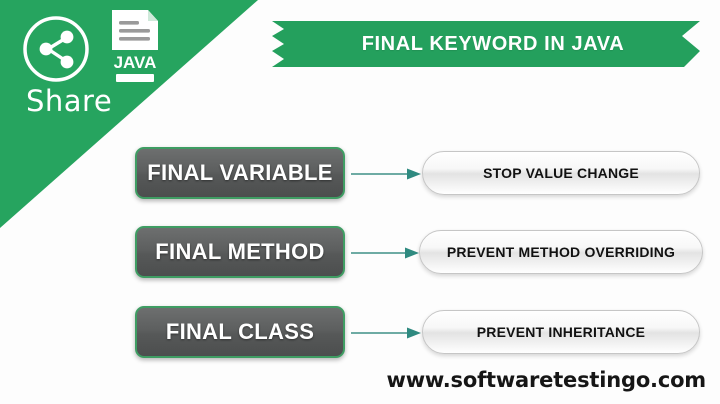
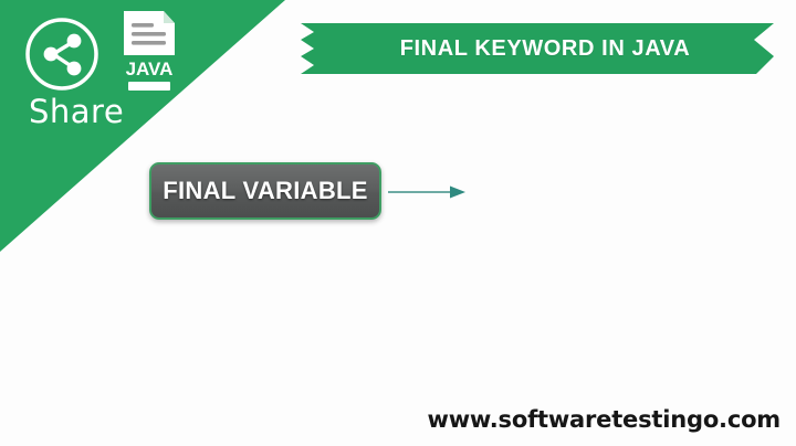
  JAVA
  Share
  FINAL KEYWORD IN JAVA
  FINAL VARIABLE
- STOP VALUE CHANGE
- FINAL METHOD
- PREVENT METHOD OVERRIDING
- FINAL CLASS
- PREVENT INHERITANCE
  www.softwaretestingo.com
